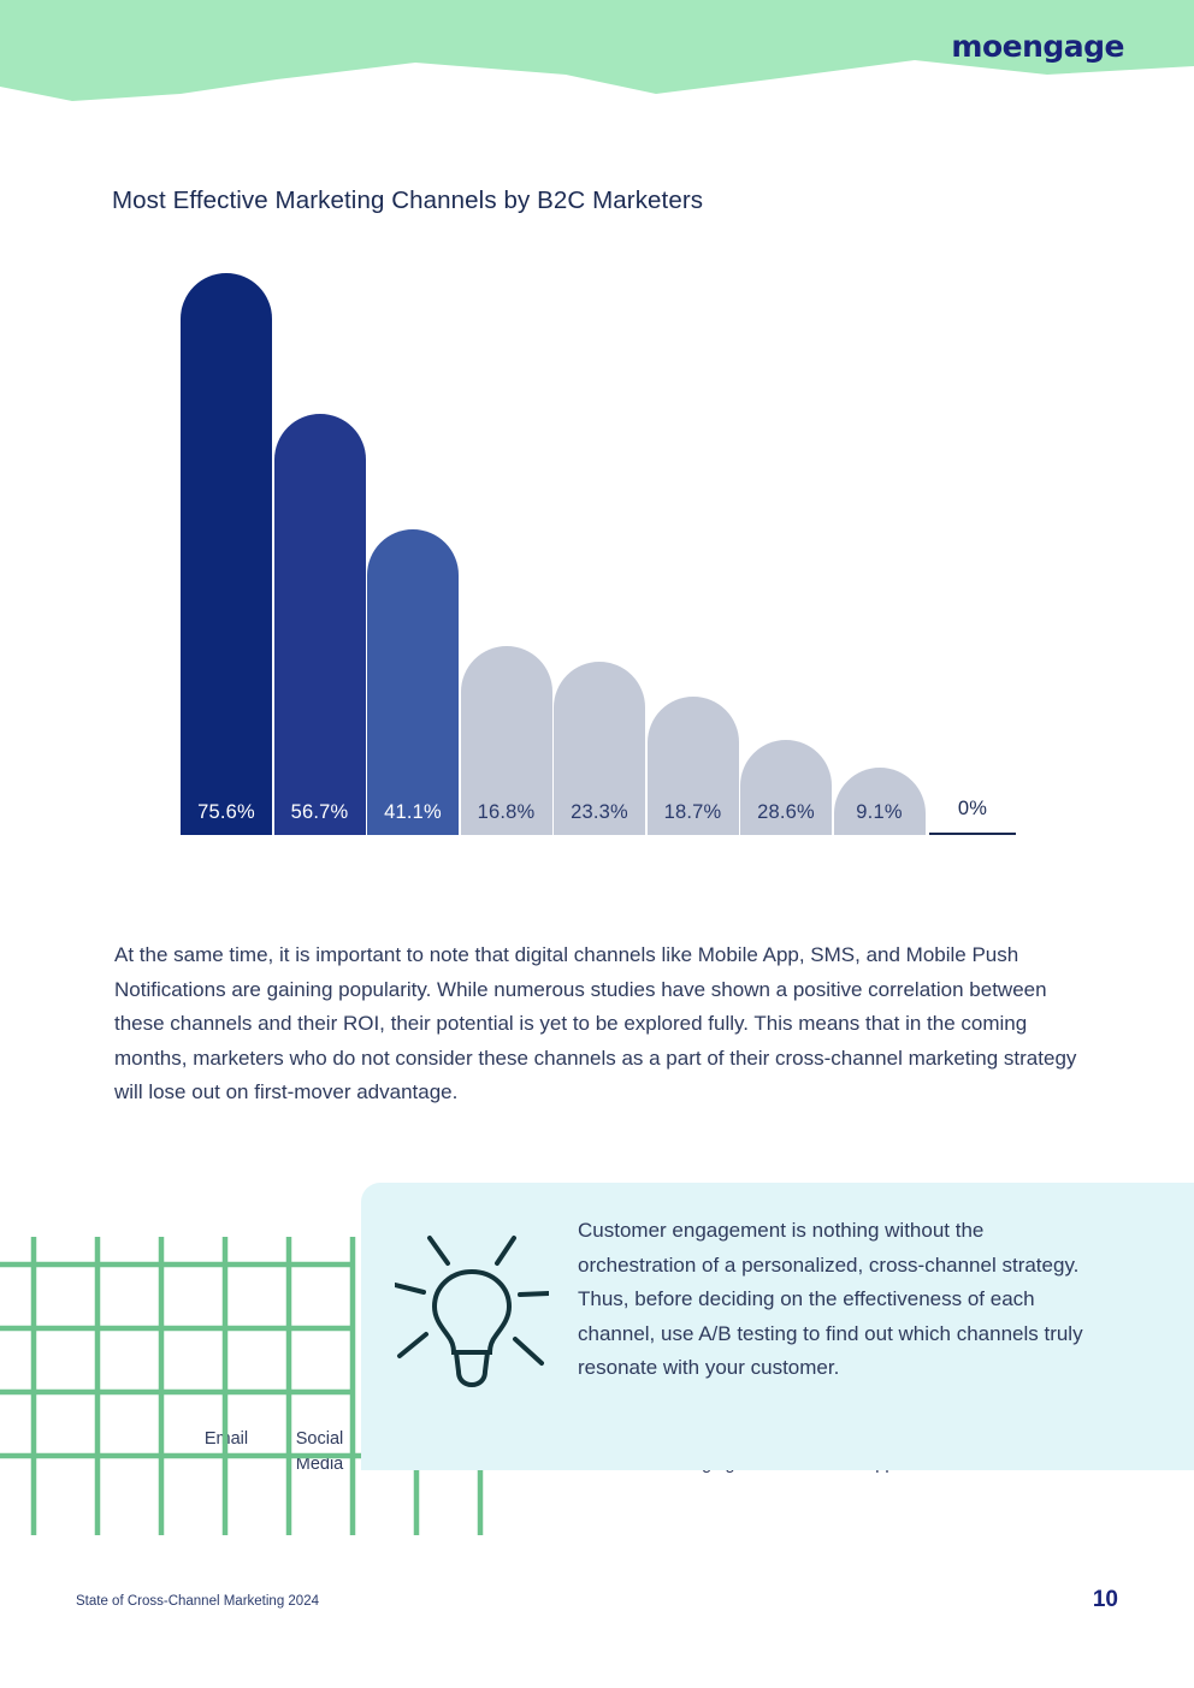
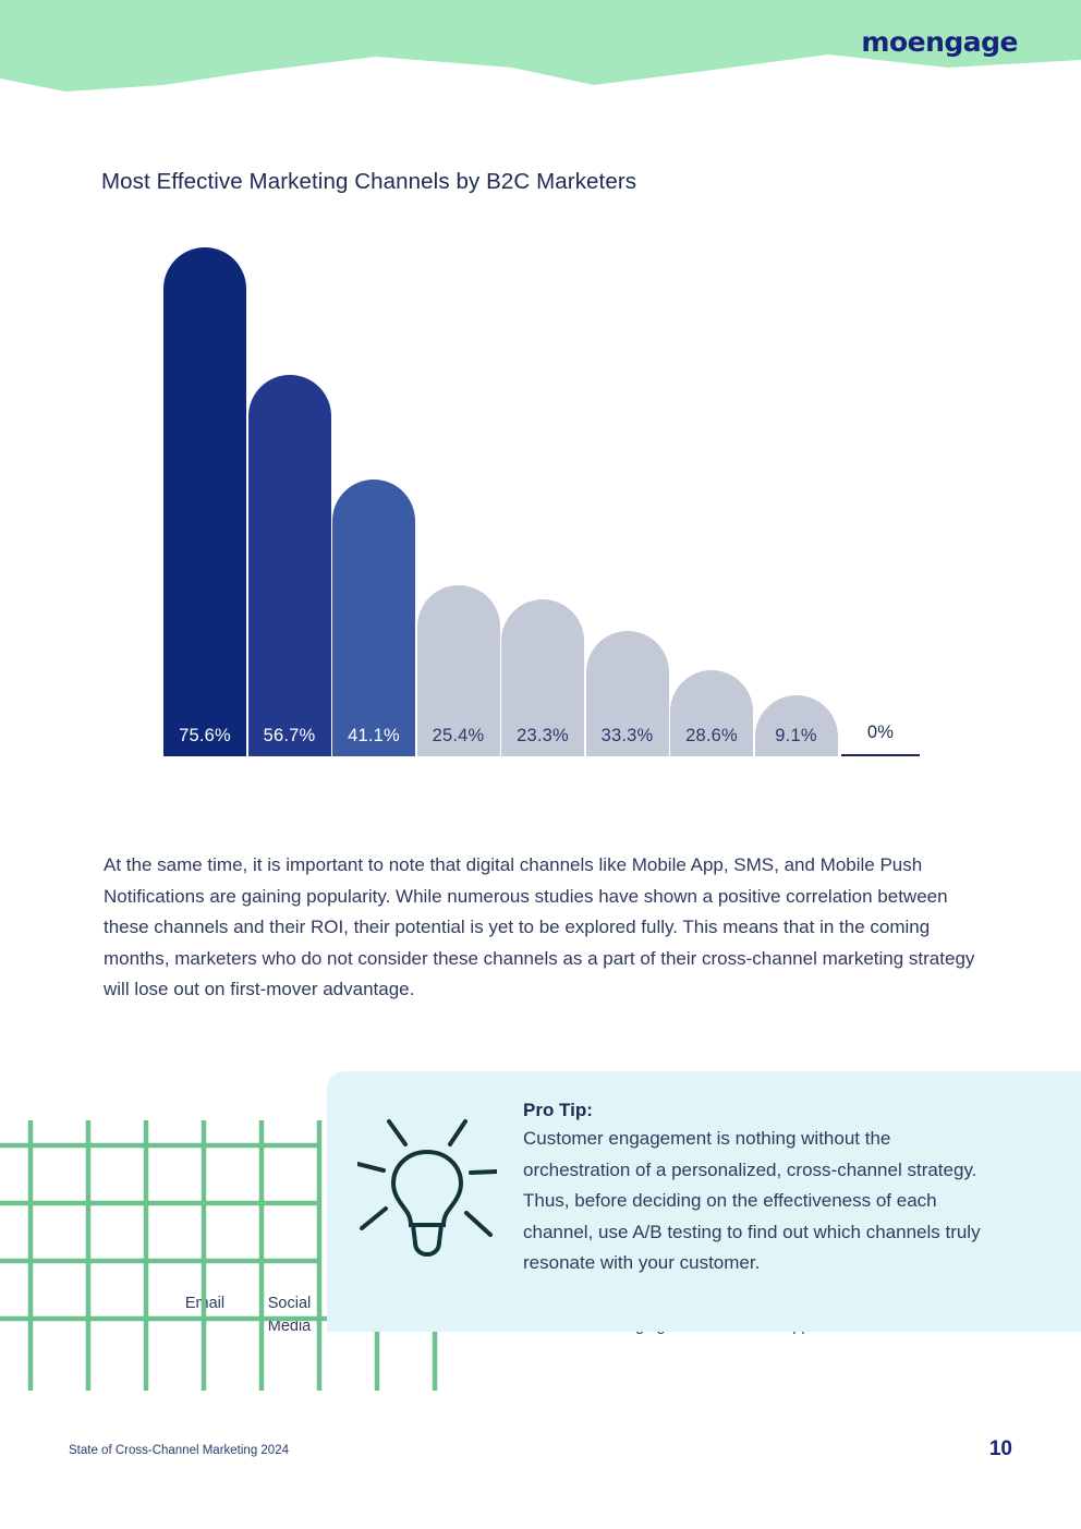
  moengage
  Most Effective Marketing Channels by B2C Marketers
  75.6%
  Eail
  56.7%
  Social
  Media
  41.1%
- 16.8%
+ 25.4%
  23.3%
- 18.7%
+ 33.3%
  28.6%
  9.1%
  0%
  At the same time, it is important to note that digital channels like Mobile App, SMS, and Mobile Push Notifications are gaining popularity. While numerous studies have shown a positive correlation between these channels and their ROI, their potential is yet to be explored fully. This means that in the coming months, marketers who do not consider these channels as a part of their cross-channel marketing strategy will lose out on first-mover advantage.
+ Pro Tip:
  Customer engagement is nothing without the orchestration of a personalized, cross-channel strategy. Thus, before deciding on the effectiveness of each channel, use A/B testing to find out which channels truly resonate with your customer.
  State of Cross-Channel Marketing 2024
  10
